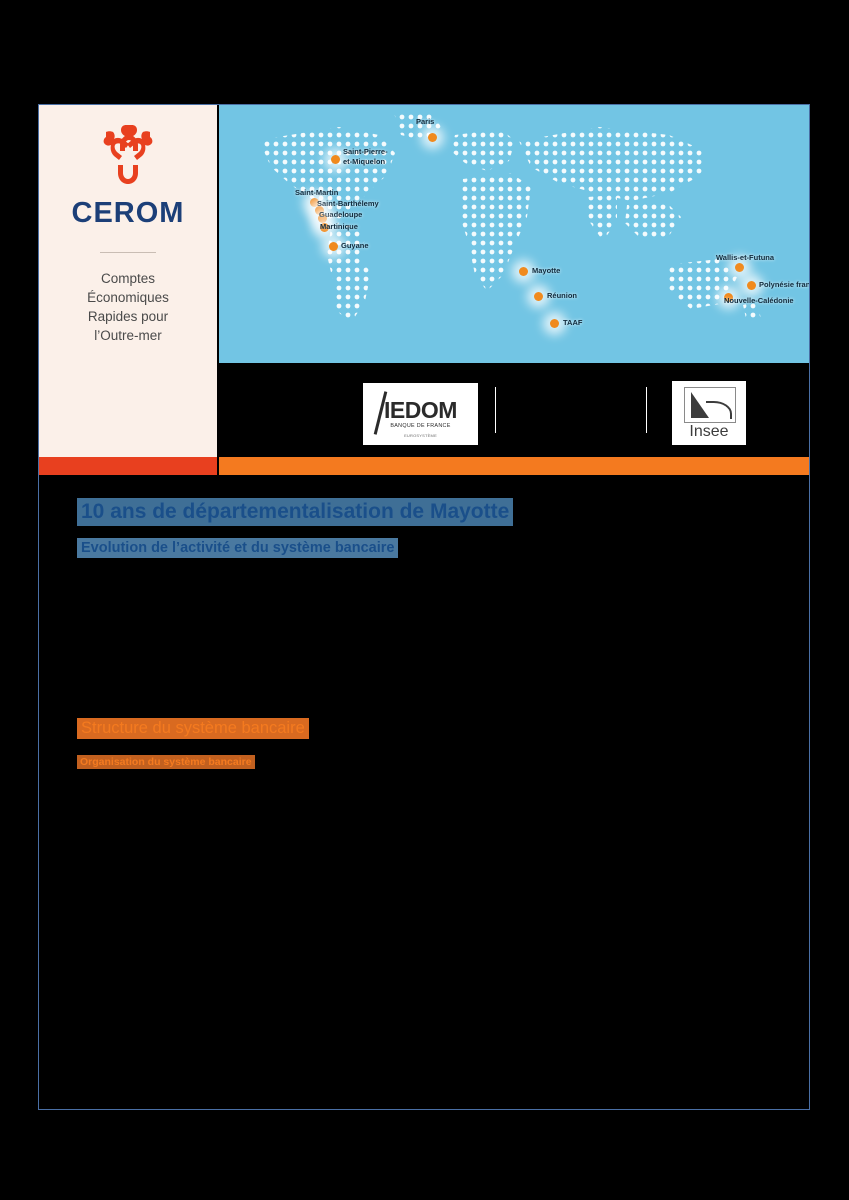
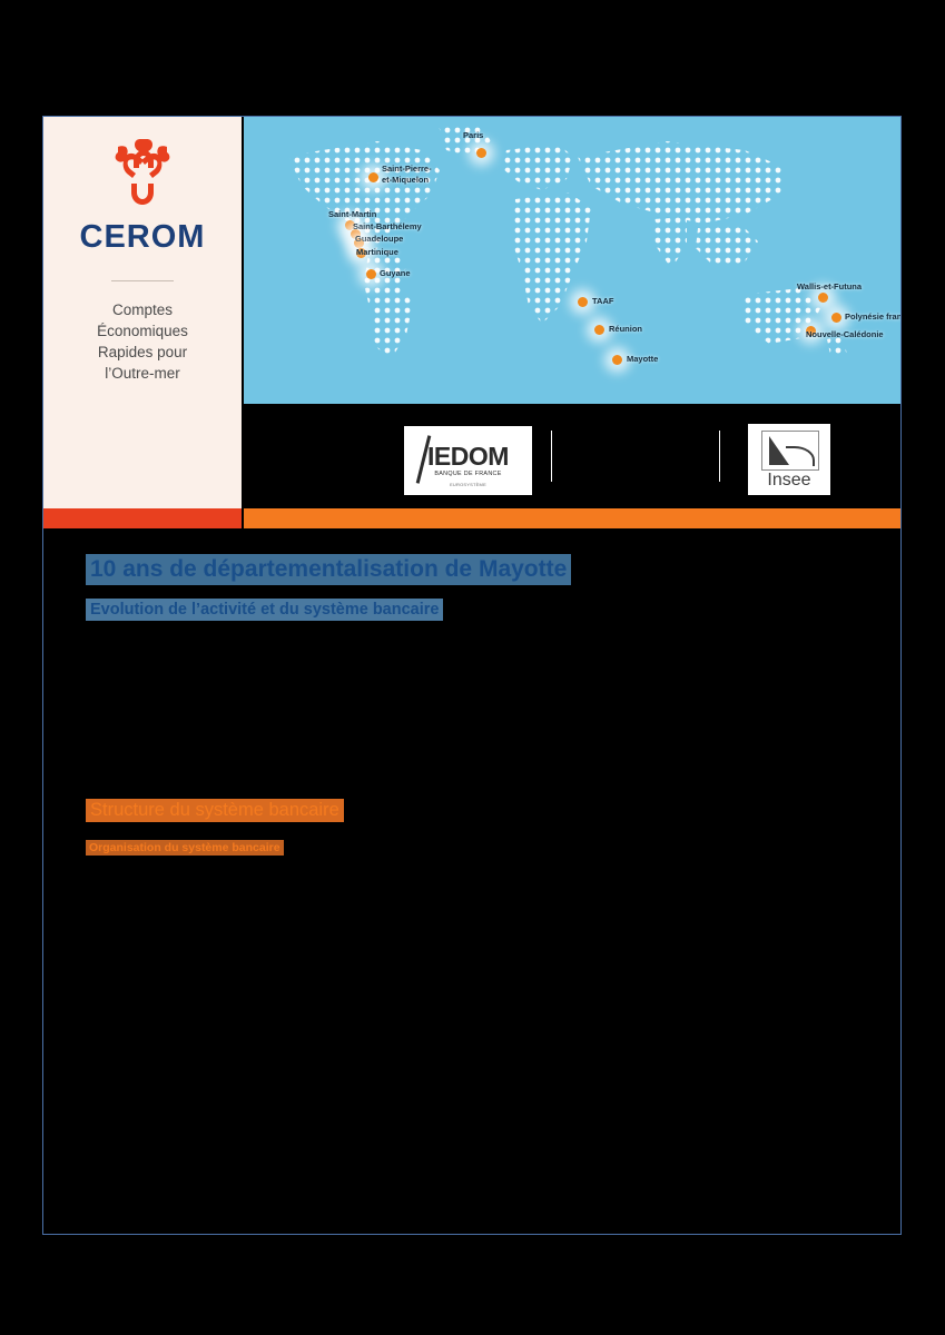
  CEROM
  Comptes
  Économiques
  Rapides pour
  l’Outre-mer
  Paris
  Saint-Pierre-
  et-Miquelon
  Saint-Martin
  Saint-Barthélemy
  Guadeloupe
  Martinique
  Guyane
- Mayotte
+ TAAF
  Réunion
- TAAF
+ Mayotte
  Wallis-et-Futuna
  Polynésie fran
  Nouvelle-Calédonie
  IEDOM
  Insee
  10 ans de départementalisation de Mayotte
  Evolution de l’activité et du système bancaire
  Structure du système bancaire
  Organisation du système bancaire
